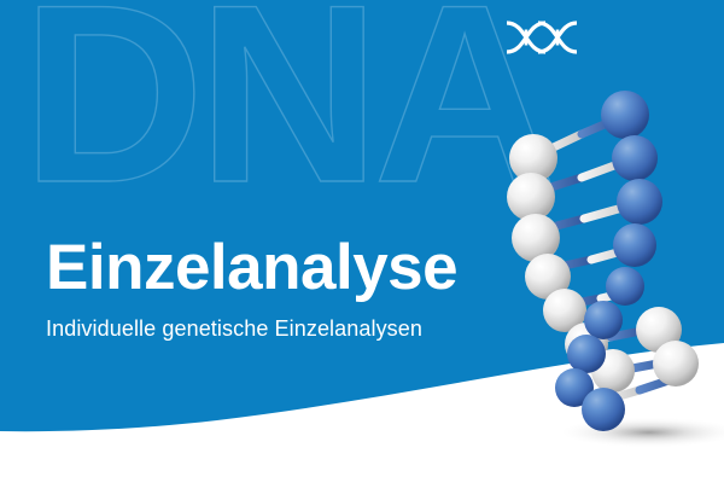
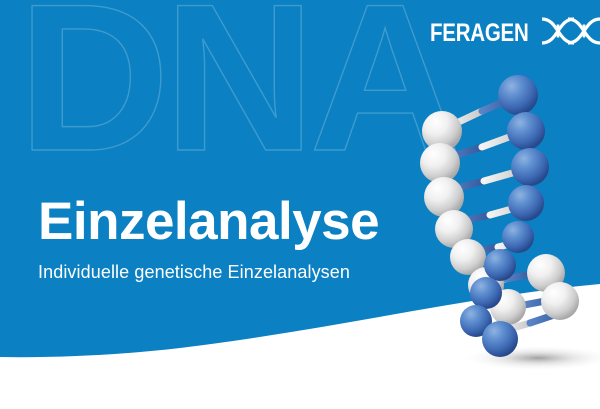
  DNA
+ FERAGEN
  Einzelanalyse
  Individuelle genetische Einzelanalysen
